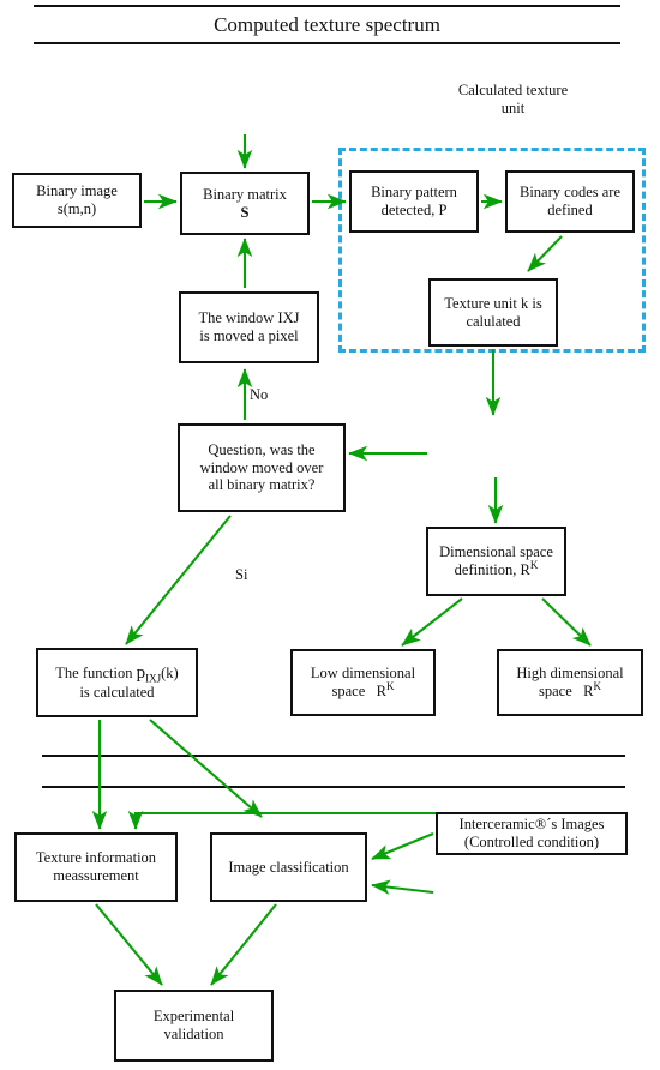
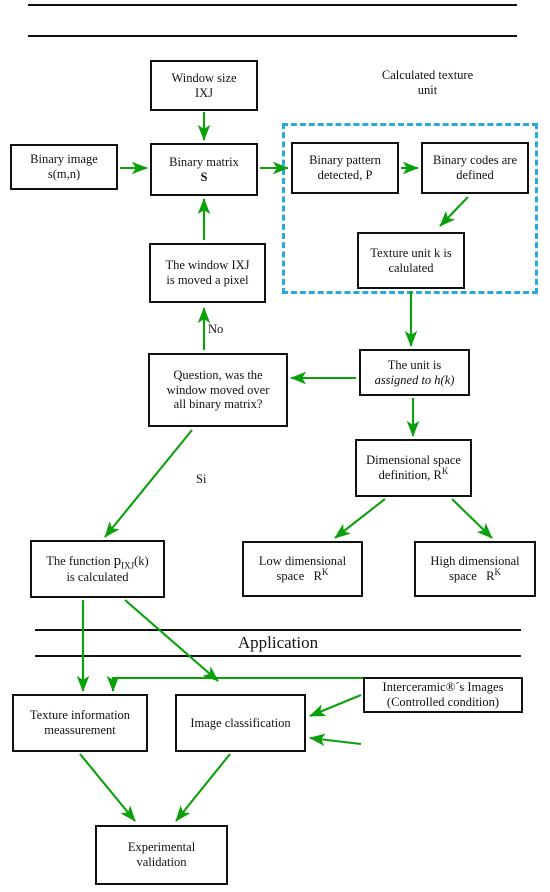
- Computed texture spectrum
  Calculated texture
  unit
+ Window size
+ IXJ
  Binary image
  s(m,n)
  Binary matrix
  S
  Binary pattern
  detected, P
  Binary codes are
  defined
  Texture unit k is
  calulated
  The window IXJ
  is moved a pixel
  Question, was the
  window moved over
  all binary matrix?
+ The unit is
+ assigned to h(k)
  Dimensional space
  definition, RK
  Low dimensional
  space RK
  High dimensional
  space RK
  The function pIXJ(k)
  is calculated
+ Application
  Texture information
  meassurement
  Image classification
  Interceramic®´s Images
  (Controlled condition)
  Experimental
  validation
  No
  Si
